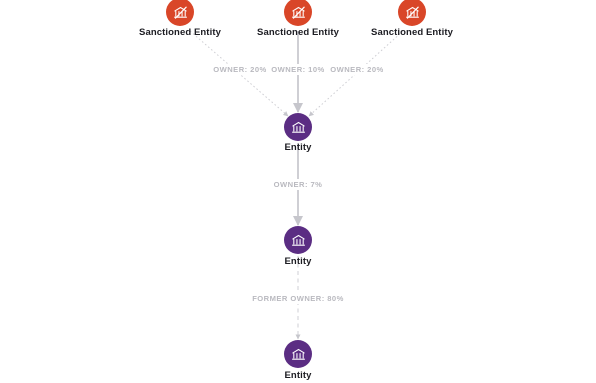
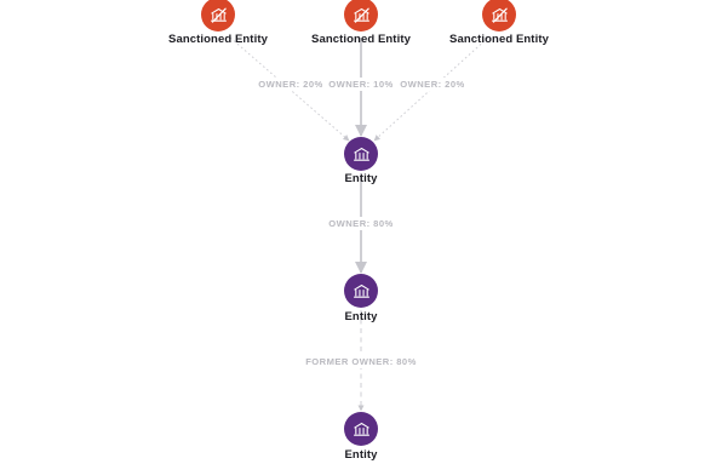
  OWNER: 20%
  OWNER: 10%
  OWNER: 20%
- OWNER: 7%
+ OWNER: 80%
  FORMER OWNER: 80%
  Sanctioned Entity
  Sanctioned Entity
  Sanctioned Entity
  Entity
  Entity
  Entity
